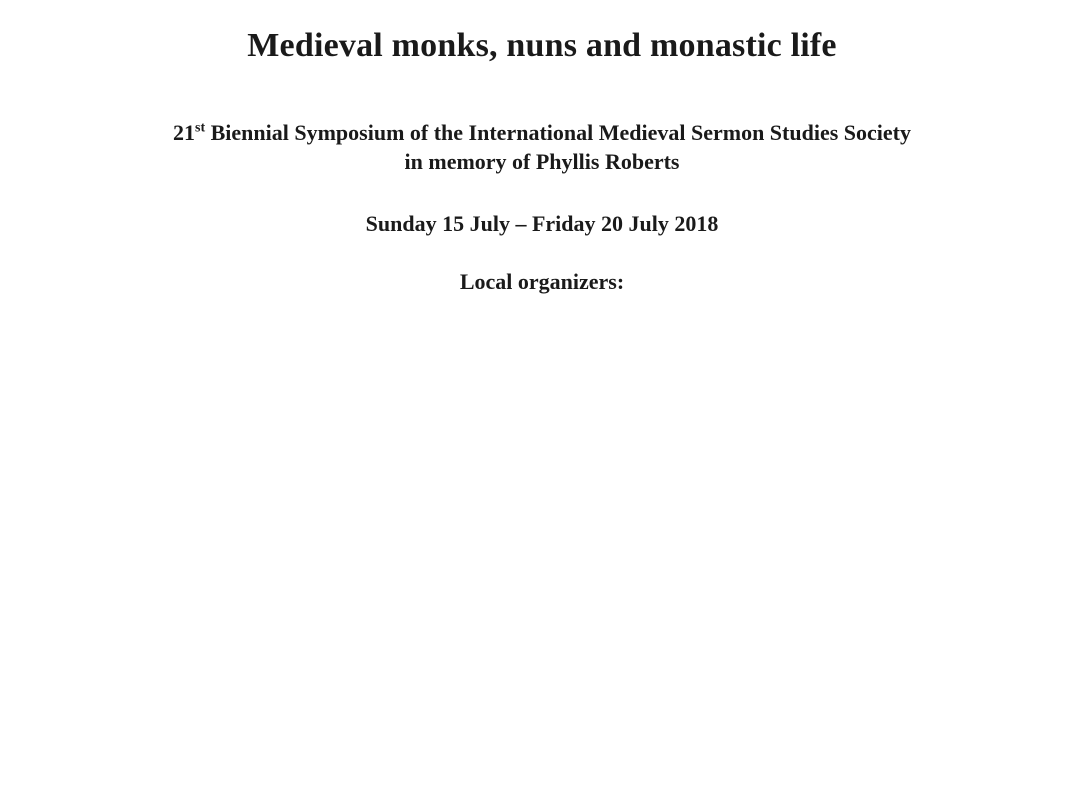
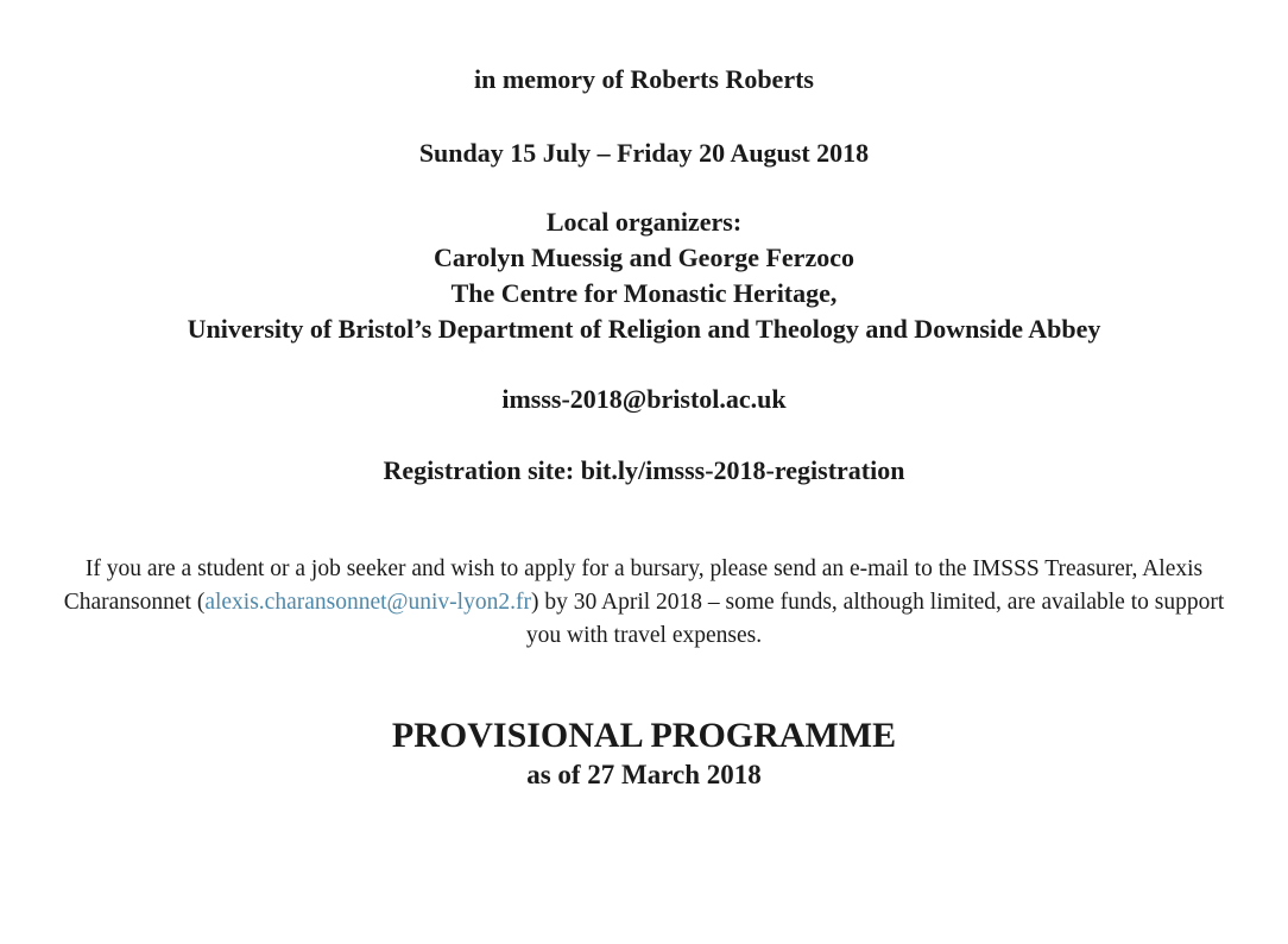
- Medieval monks, nuns and monastic life
- 21st Biennial Symposium of the International Medieval Sermon Studies Society
- in memory of Phyllis Roberts
+ in memory of Roberts Roberts
- Sunday 15 July – Friday 20 July 2018
+ Sunday 15 July – Friday 20 August 2018
  Local organizers:
+ Carolyn Muessig and George Ferzoco
+ The Centre for Monastic Heritage,
+ University of Bristol’s Department of Religion and Theology and Downside Abbey
+ imsss-2018@bristol.ac.uk
+ Registration site: bit.ly/imsss-2018-registration
+ If you are a student or a job seeker and wish to apply for a bursary, please send an e-mail to the IMSSS Treasurer, Alexis Charansonnet (alexis.charansonnet@univ-lyon2.fr) by 30 April 2018 – some funds, although limited, are available to support you with travel expenses.
+ PROVISIONAL PROGRAMME
+ as of 27 March 2018
